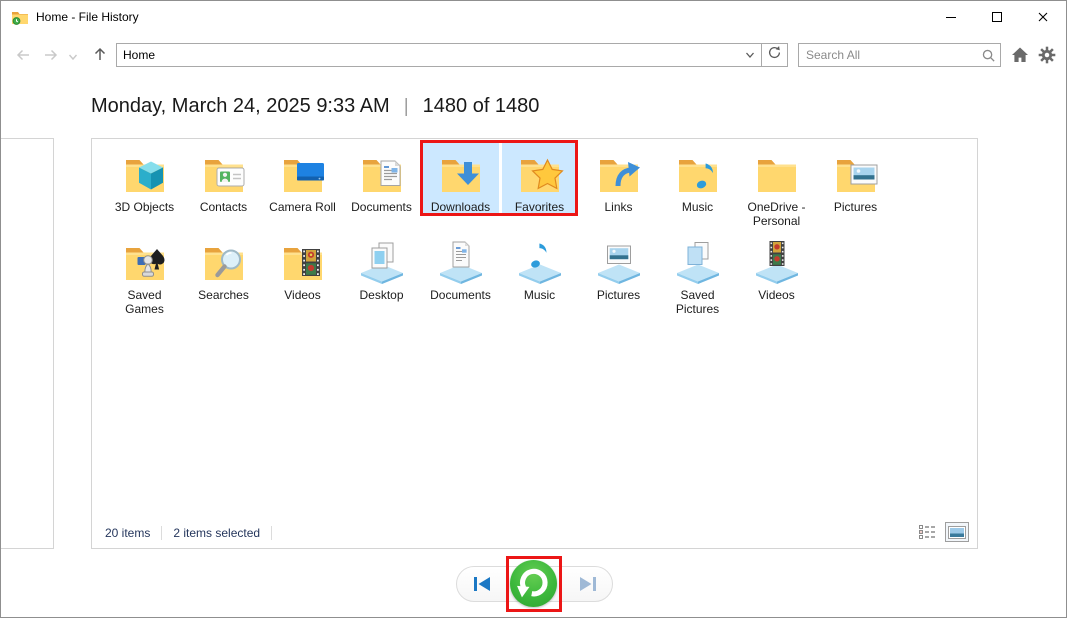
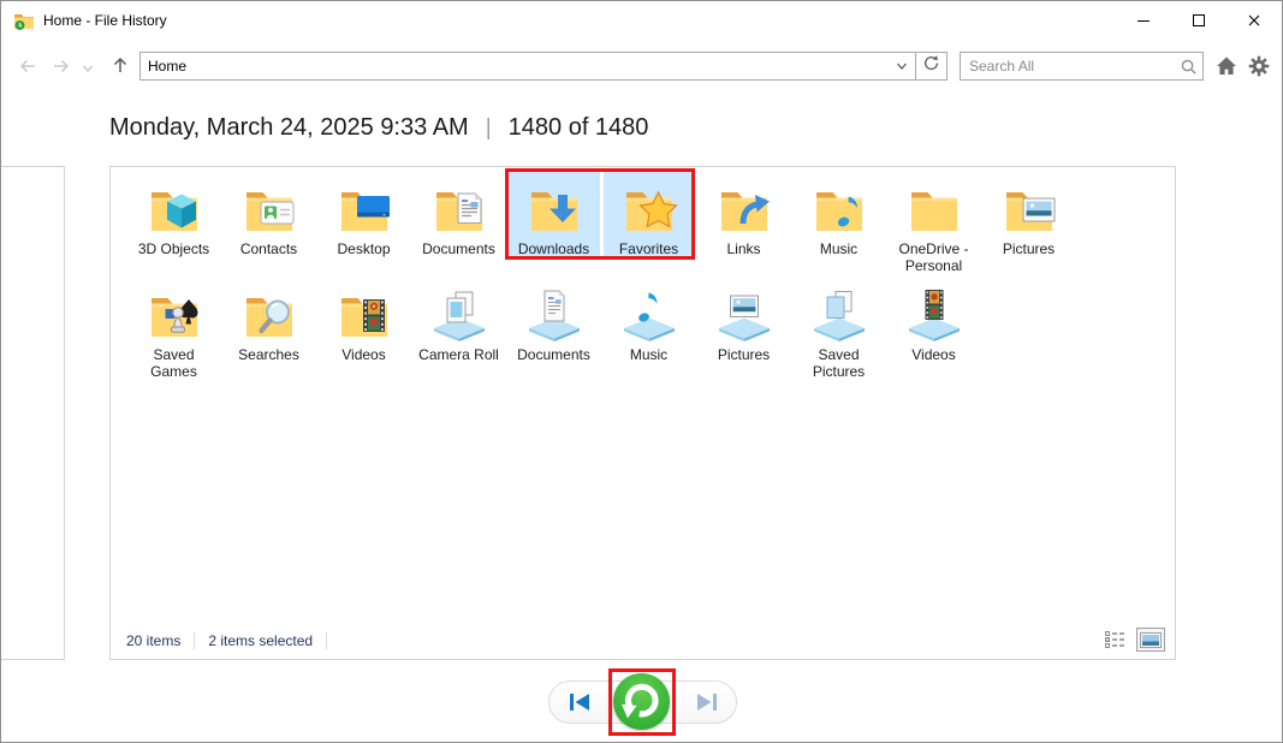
  Home - File History
  Home
  Search All
  Monday, March 24, 2025 9:33 AM
  |
  1480 of 1480
  3D Objects
  Contacts
- Camera Roll
+ Desktop
  Documents
  Downloads
  Favorites
  Links
  Music
  OneDrive - Personal
  Pictures
  Saved Games
  Searches
  Videos
- Desktop
+ Camera Roll
  Documents
  Music
  Pictures
  Saved Pictures
  Videos
  20 items
  2 items selected
